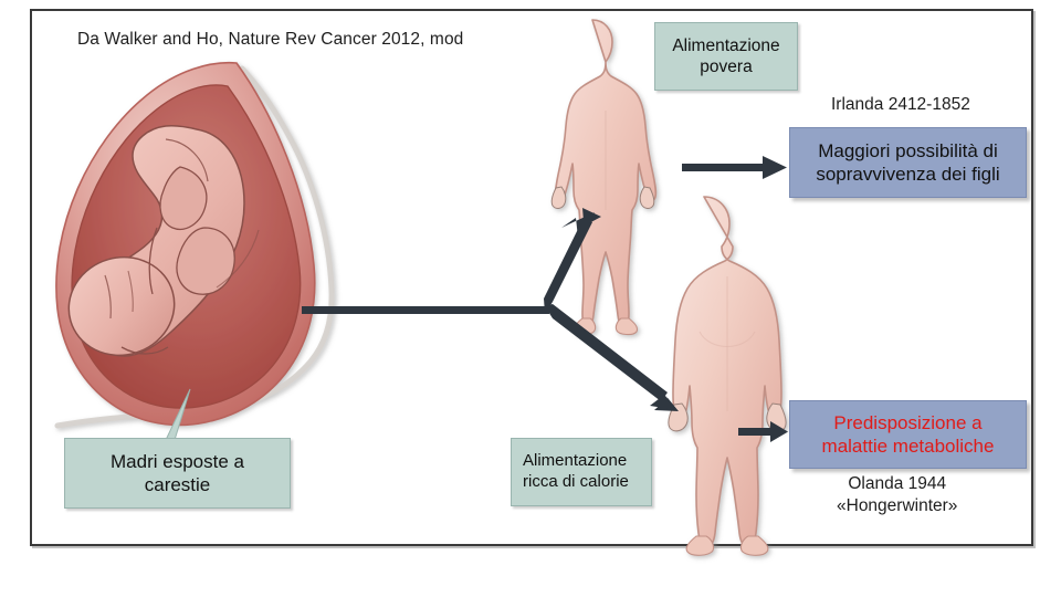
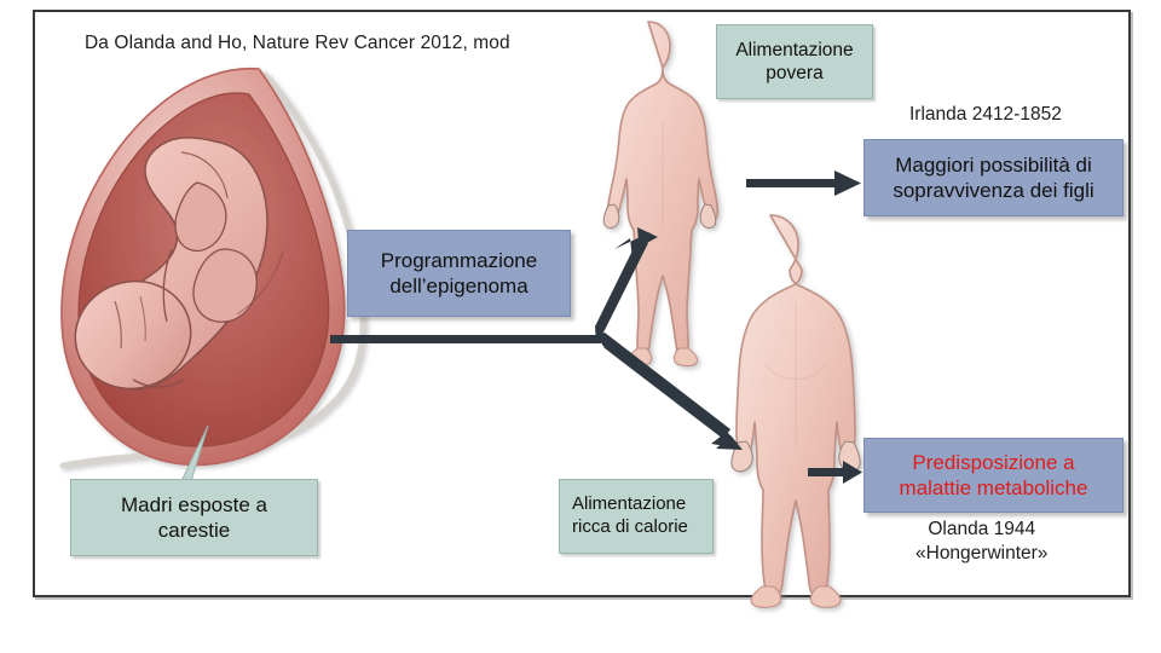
- Da Walker and Ho, Nature Rev Cancer 2012, mod
+ Da Olanda and Ho, Nature Rev Cancer 2012, mod
  Alimentazione
  povera
+ Programmazione
+ dell’epigenoma
  Maggiori possibilità di
  sopravvivenza dei figli
  Predisposizione a
  malattie metaboliche
  Alimentazione
  ricca di calorie
  Madri esposte a
  carestie
  Irlanda 2412-1852
  Olanda 1944
  «Hongerwinter»
